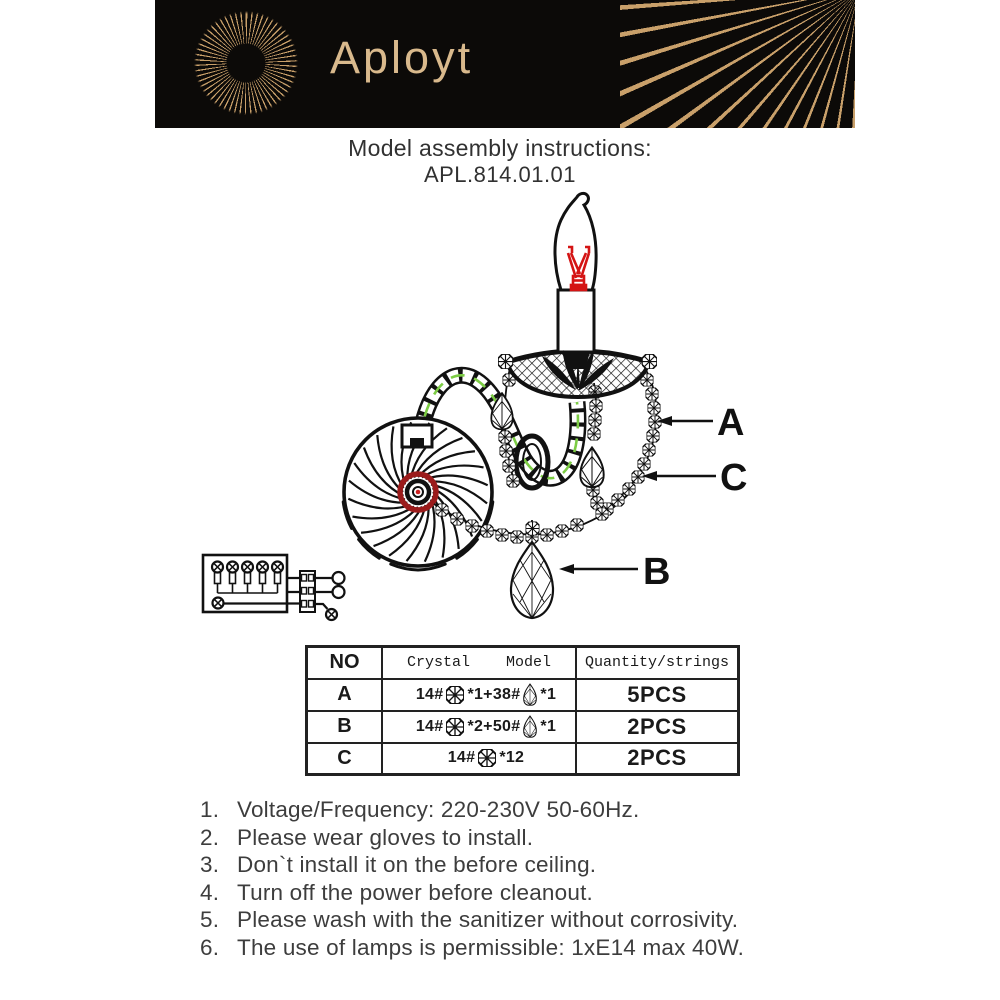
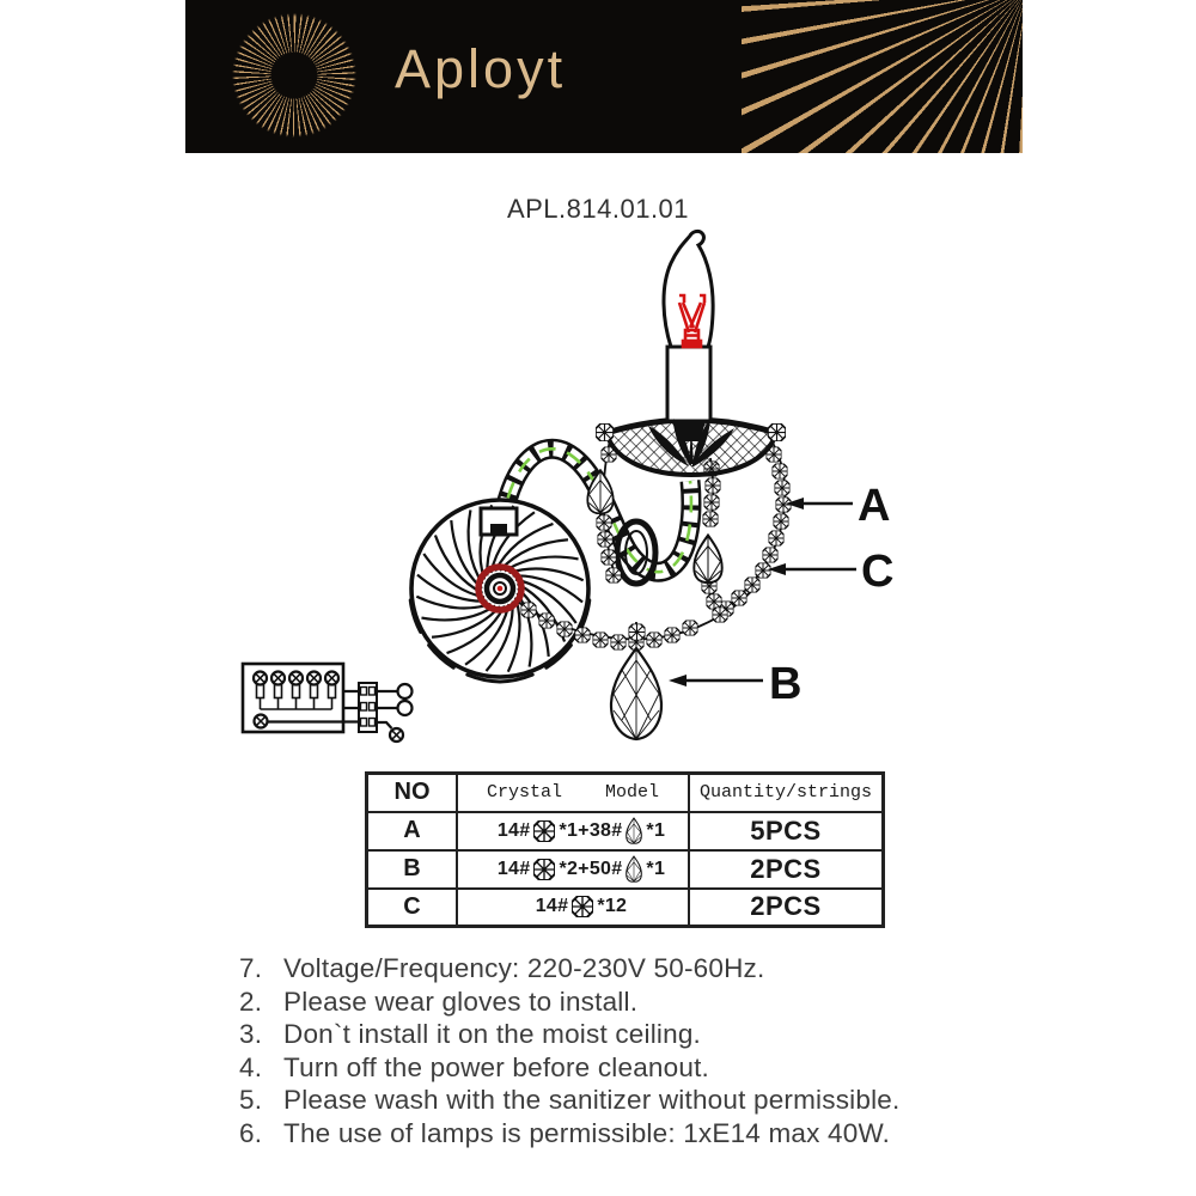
  Aployt
- Model assembly instructions:
  APL.814.01.01
  A
  C
  B
  NO	Crystal Model	Quantity/strings
  A	14# *1+38# *1	5PCS
  B	14# *2+50# *1	2PCS
  C	14# *12	2PCS
- 1.
+ 7.
  Voltage/Frequency: 220-230V 50-60Hz.
  2.
  Please wear gloves to install.
  3.
- Don`t install it on the before ceiling.
+ Don`t install it on the moist ceiling.
  4.
  Turn off the power before cleanout.
  5.
- Please wash with the sanitizer without corrosivity.
+ Please wash with the sanitizer without permissible.
  6.
  The use of lamps is permissible: 1xE14 max 40W.
